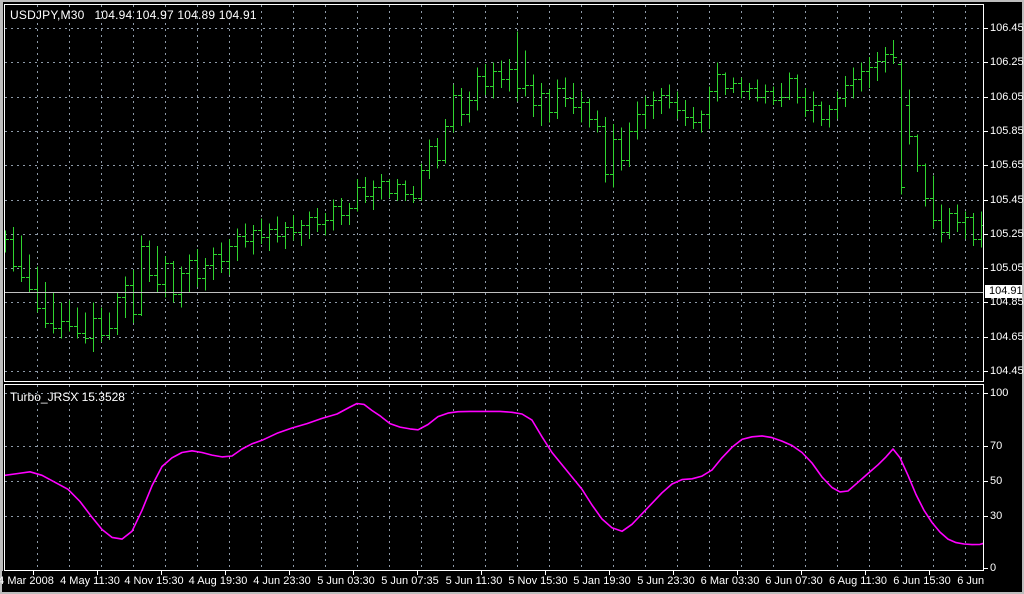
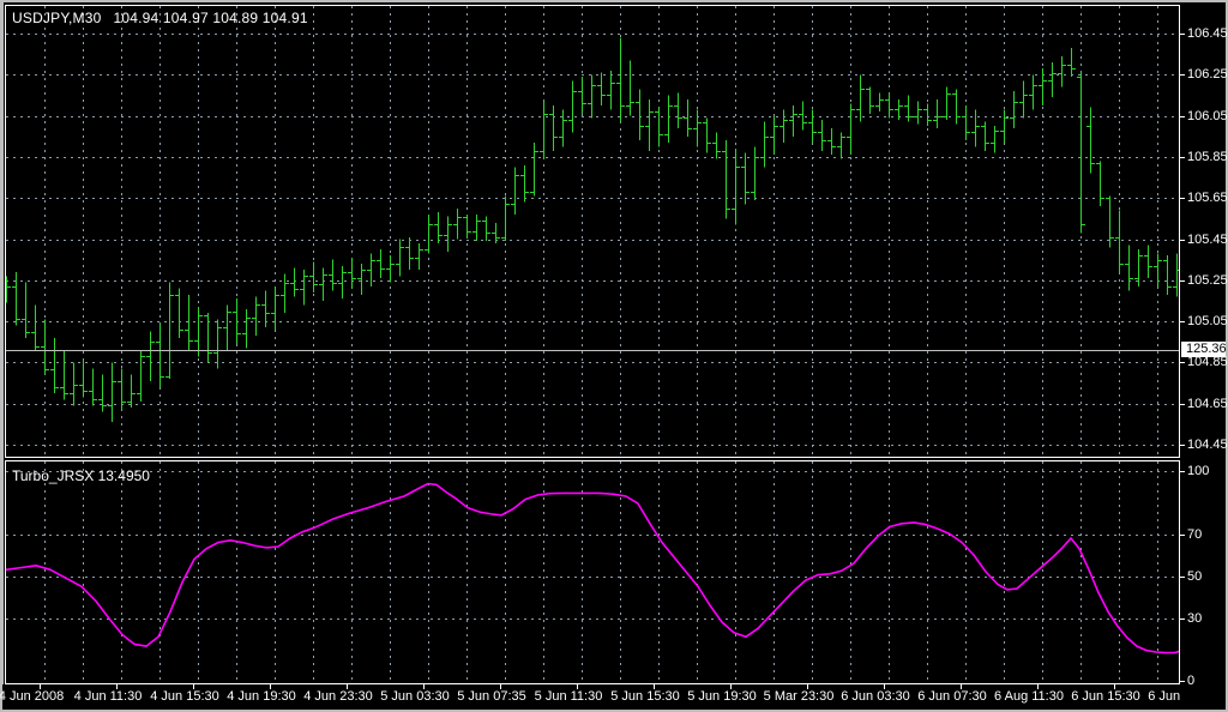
  USDJPY,M30 104.94 104.97 104.89 104.91
- Turbo_JRSX 15.3528
+ Turbo_JRSX 13.4950
- 104.91
+ 125.36
  106.45
  106.25
  106.05
  105.85
  105.65
  105.45
  105.25
  105.05
  104.85
  104.65
  104.45
  100
  70
  50
  30
  0
- 4 Mar 2008
+ 4 Jun 2008
- 4 May 11:30
+ 4 Jun 11:30
- 4 Nov 15:30
+ 4 Jun 15:30
- 4 Aug 19:30
+ 4 Jun 19:30
  4 Jun 23:30
  5 Jun 03:30
  5 Jun 07:35
  5 Jun 11:30
- 5 Nov 15:30
+ 5 Jun 15:30
- 5 Jan 19:30
+ 5 Jun 19:30
- 5 Jun 23:30
+ 5 Mar 23:30
- 6 Mar 03:30
+ 6 Jun 03:30
  6 Jun 07:30
  6 Aug 11:30
  6 Jun 15:30
